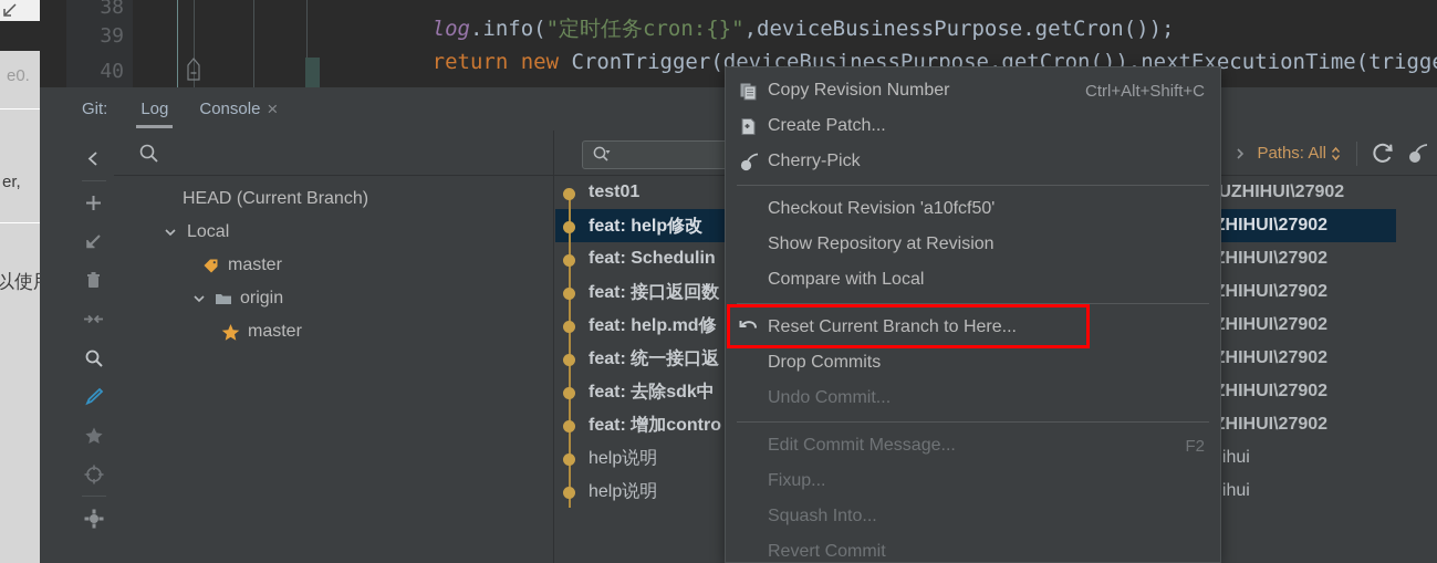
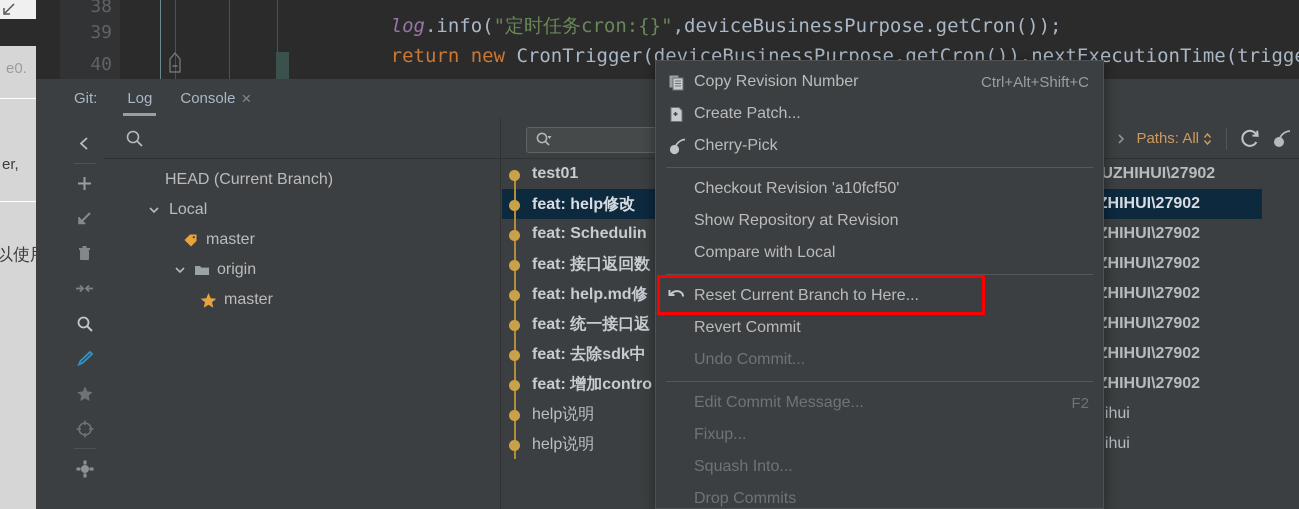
  38
  39
  40
  log.info("定时任务cron:{}",deviceBusinessPurpose.getCron());
  return new CronTrigger(deviceBusinessPurpose.getCron()).nextExecutionTime(trigg
  Git:
  Log
  Console
  ×
  Paths: All
  HEAD (Current Branch)
  Local
  master
  origin
  master
  test01
  UZHIHUI\27902
  feat: help修改
  HIHUI\27902
  feat: Schedulin
  HIHUI\27902
  feat: 接口返回数
  HIHUI\27902
  feat: help.md修
  HIHUI\27902
  feat: 统一接口返
  HIHUI\27902
  feat: 去除sdk中
  HIHUI\27902
  feat: 增加contro
  HIHUI\27902
  help说明
  help说明
  Copy Revision Number
  Ctrl+Alt+Shift+C
  Create Patch...
  Cherry-Pick
  Checkout Revision 'a10fcf50'
  Show Repository at Revision
  Compare with Local
  Reset Current Branch to Here...
- Drop Commits
+ Revert Commit
  Undo Commit...
  Edit Commit Message...
  F2
  Fixup...
  Squash Into...
- Revert Commit
+ Drop Commits
  e0.
  er,
